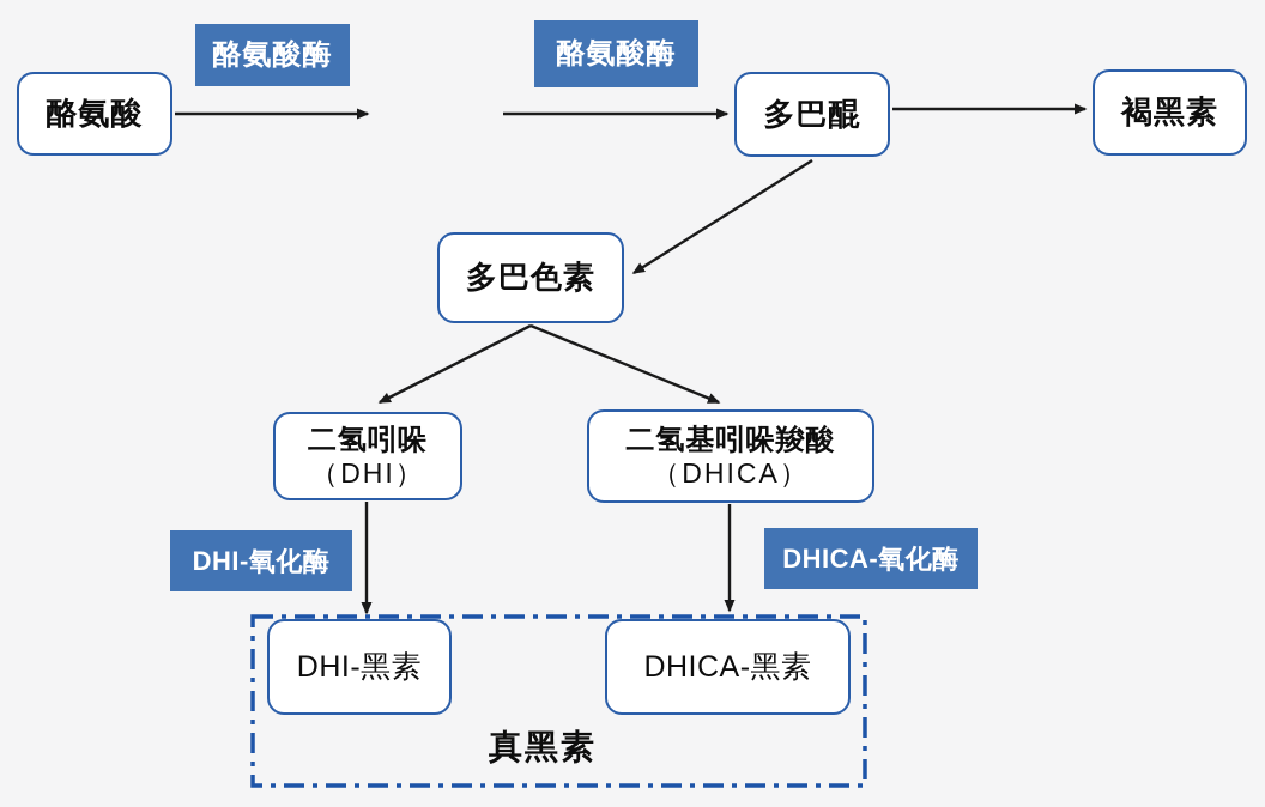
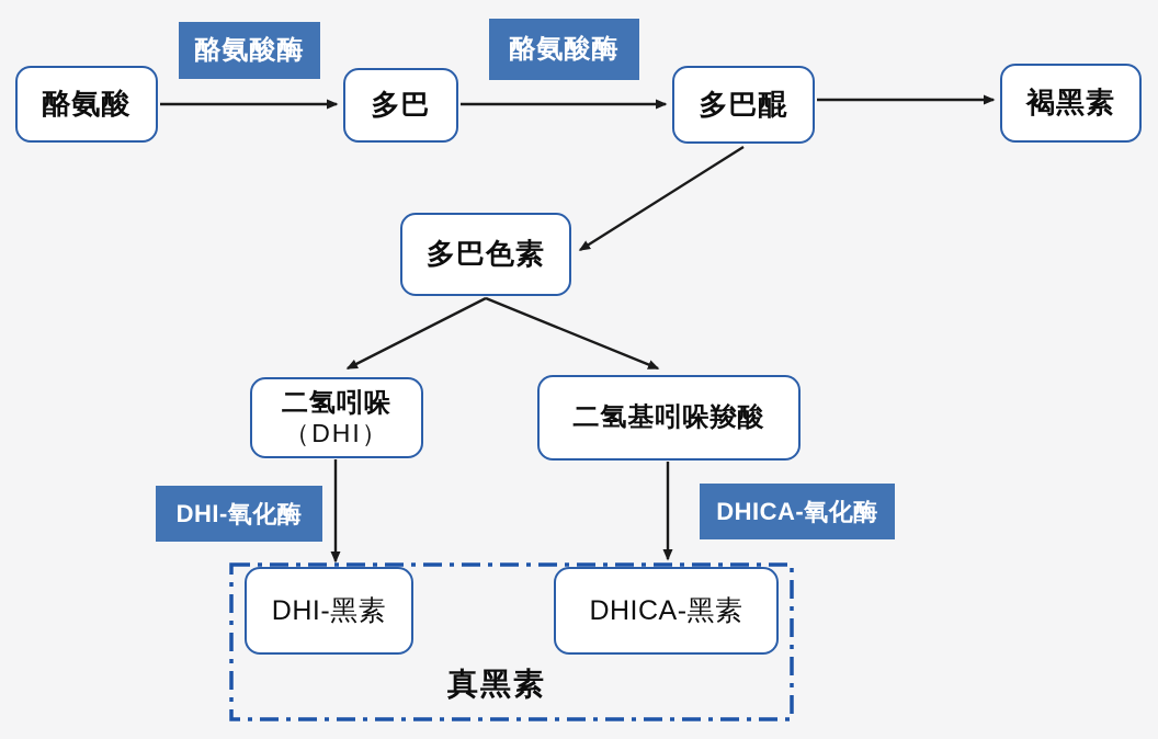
  酪氨酸酶
  酪氨酸酶
  DHI-氧化酶
  DHICA-氧化酶
  酪氨酸
+ 多巴
  多巴醌
  褐黑素
  多巴色素
  二氢吲哚
  （DHI）
  二氢基吲哚羧酸
- （DHICA）
  DHI-黑素
  DHICA-黑素
  真黑素
